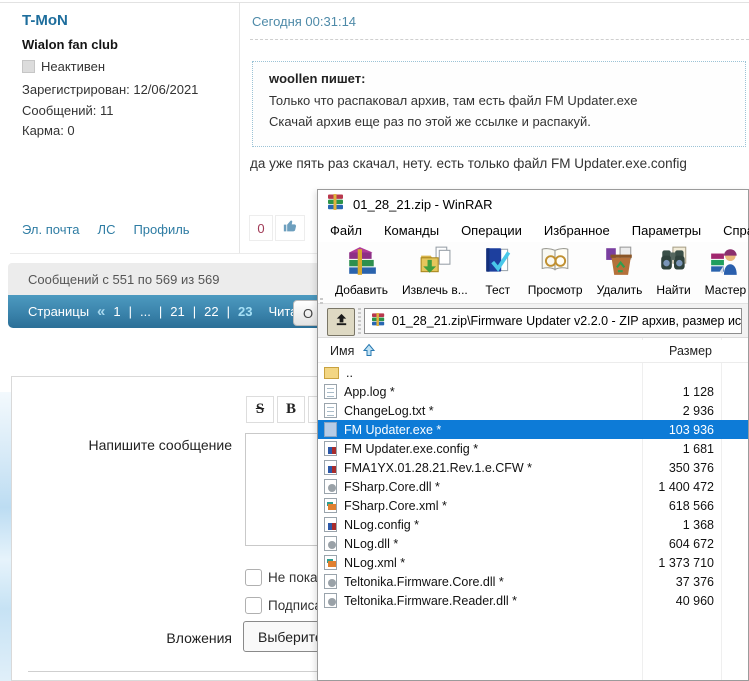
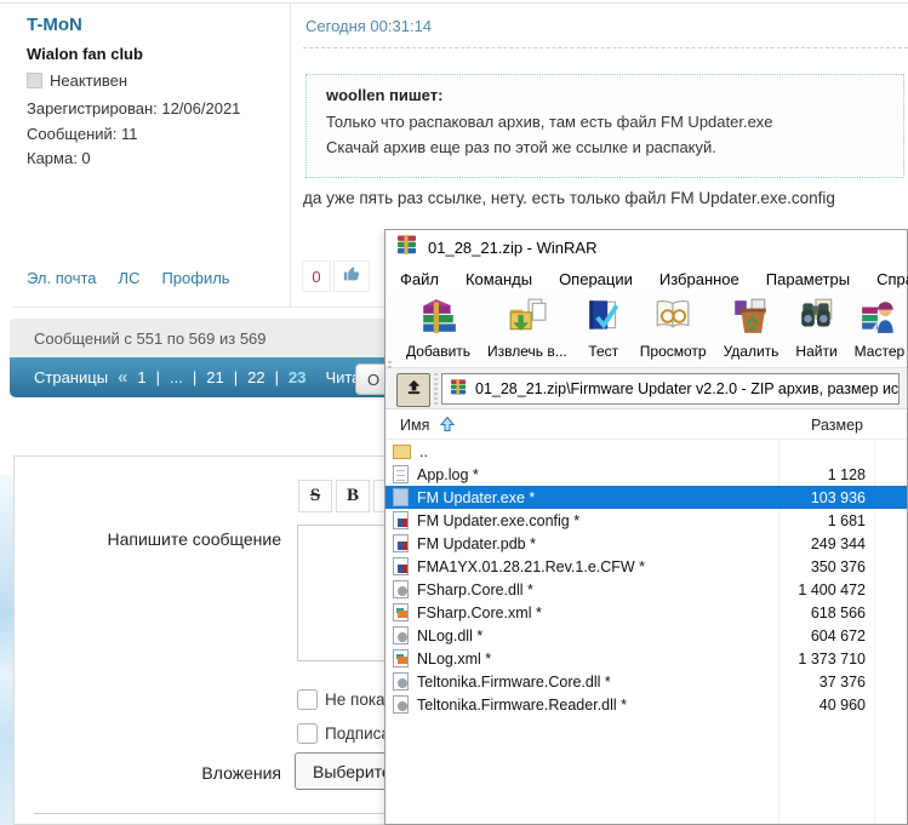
  T-MoN
  Wialon fan club
  Неактивен
  Зарегистрирован: 12/06/2021
  Сообщений: 11
  Карма: 0
  Эл. почта
  ЛС
  Профиль
  Сегодня 00:31:14
  woollen пишет:
  Только что распаковал архив, там есть файл FM Updater.exe
  Скачай архив еще раз по этой же ссылке и распакуй.
- да уже пять раз скачал, нету. есть только файл FM Updater.exe.config
+ да уже пять раз ссылке, нету. есть только файл FM Updater.exe.config
  0
  Сообщений с 551 по 569 из 569
  Страницы
  «
  1
  |
  ...
  |
  21
  |
  22
  |
  23
  О
  S
  B
  Напишите сообщение
  Не пока
  Подпис
  Вложения
  Выберит
  01_28_21.zip - WinRAR
  Файл
  Команды
  Операции
  Избранное
  Параметры
  Добавить
  Извлечь в...
  Тест
  Просмотр
  Удалить
  Найти
  Мастер
  01_28_21.zip\Firmware Updater v2.2.0 - ZIP архив, размер ис
  Имя
  Размер
  ..
  App.log *
  1 128
- ChangeLog.txt *
- 2 936
  FM Updater.exe *
  103 936
  FM Updater.exe.config *
  1 681
+ FM Updater.pdb *
+ 249 344
  FMA1YX.01.28.21.Rev.1.e.CFW *
  350 376
  FSharp.Core.dll *
  1 400 472
  FSharp.Core.xml *
  618 566
- NLog.config *
- 1 368
  NLog.dll *
  604 672
  NLog.xml *
  1 373 710
  Teltonika.Firmware.Core.dll *
  37 376
  Teltonika.Firmware.Reader.dll *
  40 960
